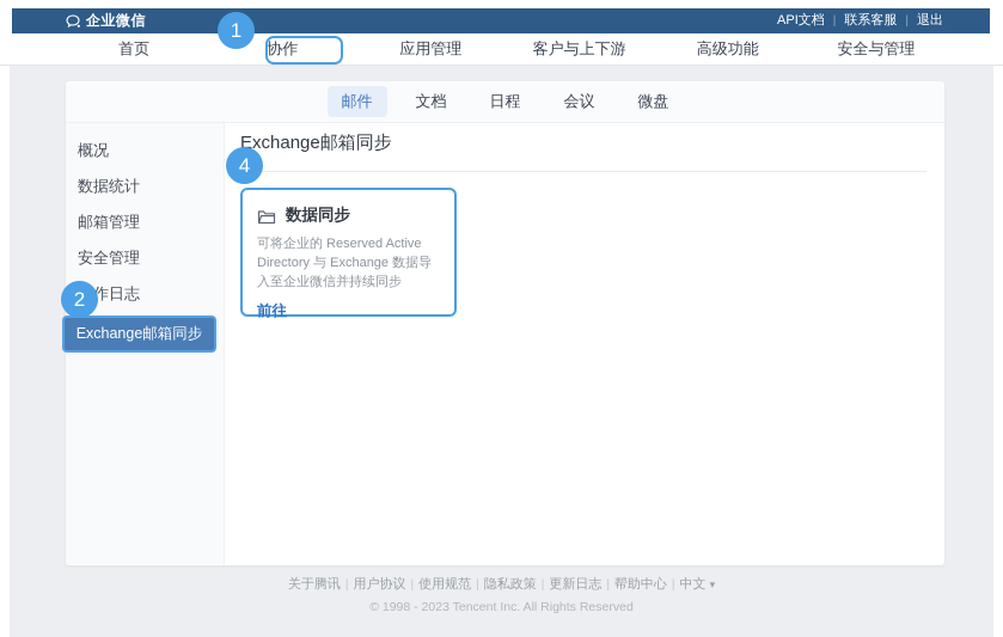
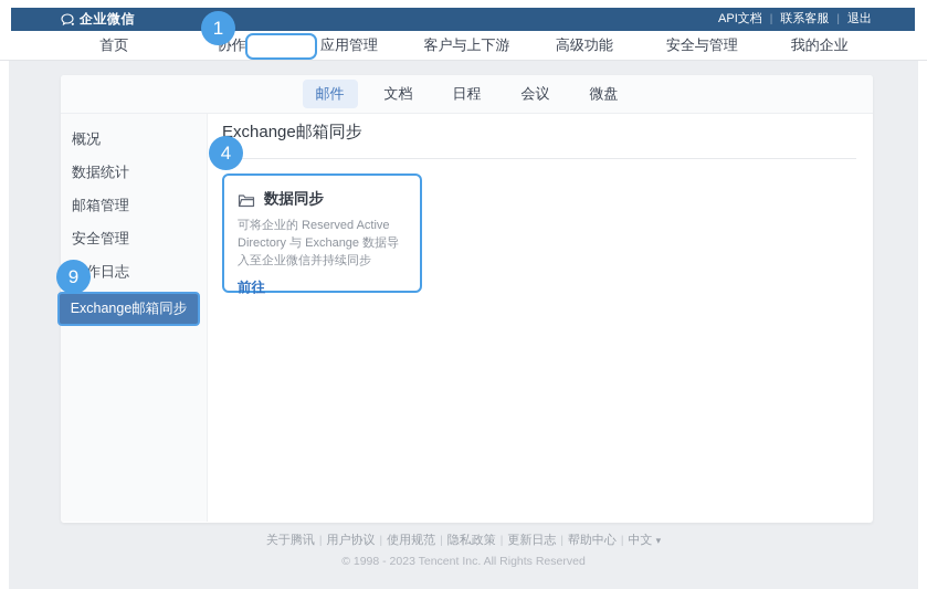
  企业微信
  API文档
  |
  联系客服
  |
  退出
  首页
  协作
  应用管理
  客户与上下游
  高级功能
  安全与管理
+ 我的企业
  邮件
  文档
  日程
  会议
  微盘
  概况
  数据统计
  邮箱管理
  安全管理
  作日志
  Exchange邮箱同步
  Exchange邮箱同步
  数据同步
  可将企业的 Reserved Active Directory 与 Exchange 数据导入至企业微信并持续同步
  前往
  关于腾讯 | 用户协议 | 使用规范 | 隐私政策 更新日志 | 帮助中心 | 中文 ▾
  © 1998 - 2023 Tencent Inc. All Rights Reserved
  1
- 2
+ 9
  4
